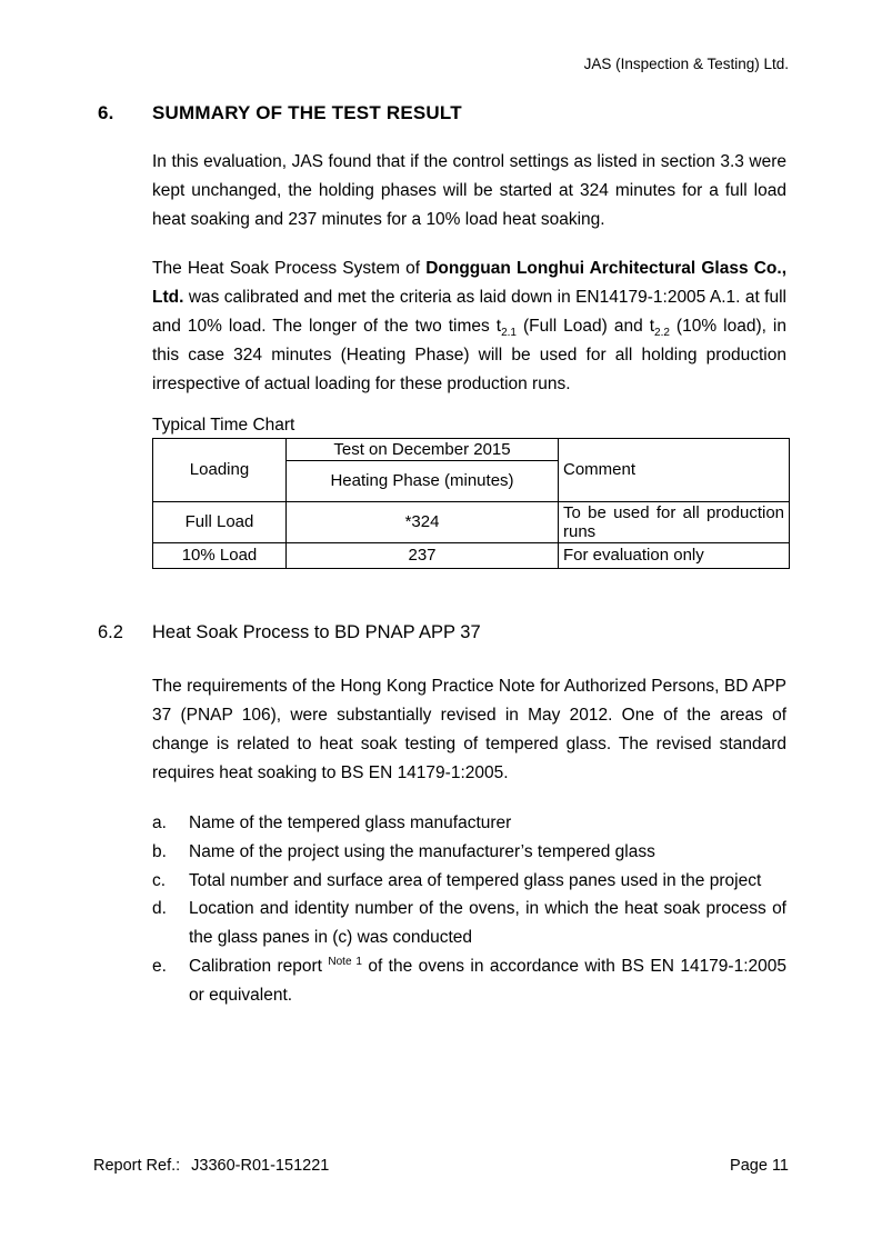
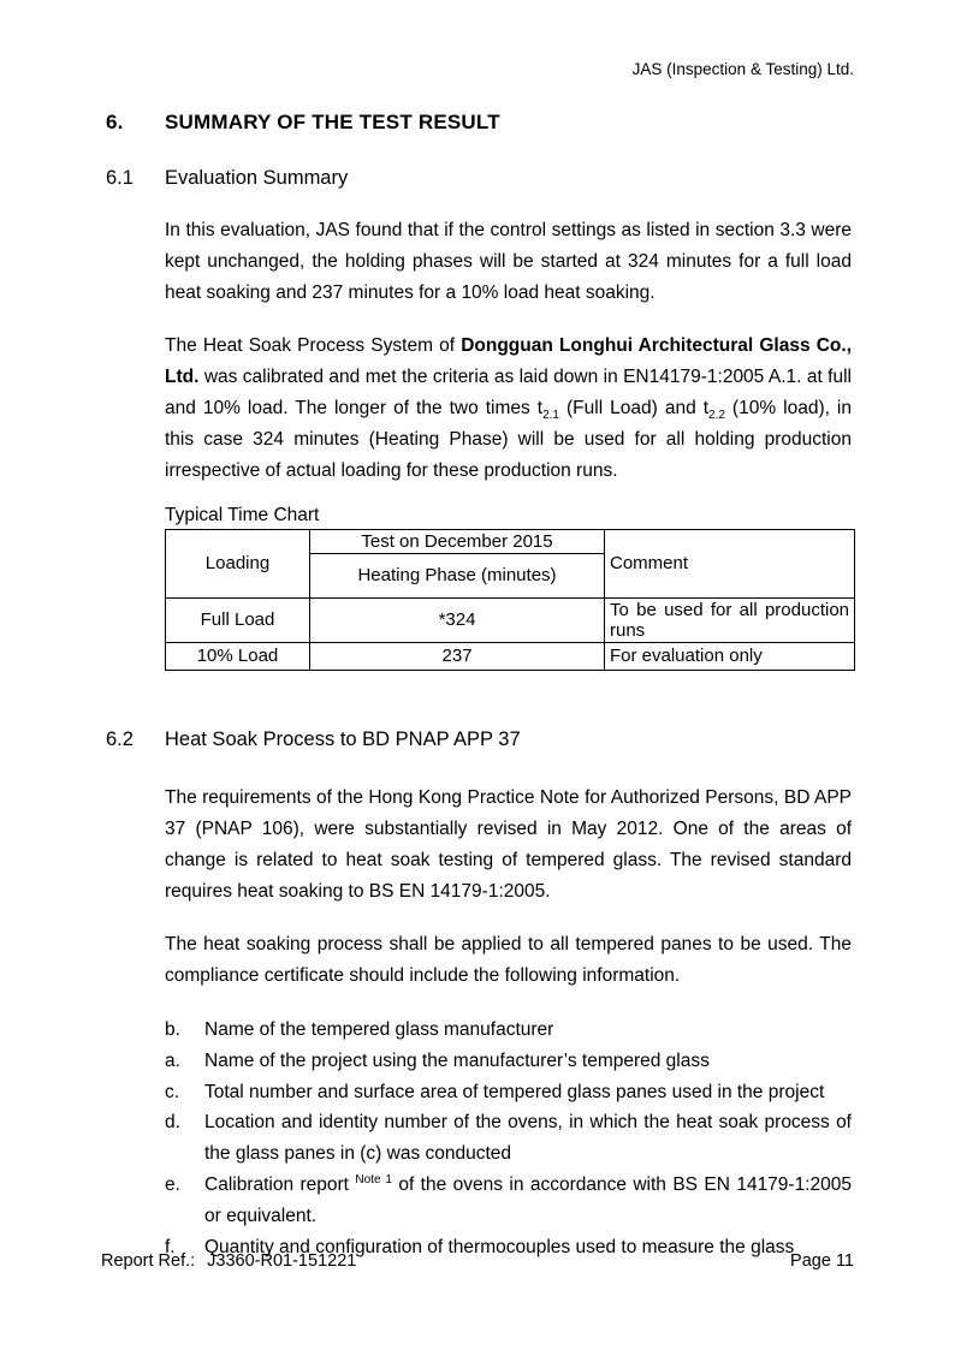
  JAS (Inspection & Testing) Ltd.
  6.
  SUMMARY OF THE TEST RESULT
+ 6.1
+ Evaluation Summary
  In this evaluation, JAS found that if the control settings as listed in section 3.3 were kept unchanged, the holding phases will be started at 324 minutes for a full load heat soaking and 237 minutes for a 10% load heat soaking.
  The Heat Soak Process System of Dongguan Longhui Architectural Glass Co., Ltd. was calibrated and met the criteria as laid down in EN14179-1:2005 A.1. at full and 10% load. The longer of the two times t2.1 (Full Load) and t2.2 (10% load), in this case 324 minutes (Heating Phase) will be used for all holding production irrespective of actual loading for these production runs.
  Typical Time Chart
  Loading	Test on December 2015	Comment
  Heating Phase (minutes)
  Full Load	*324	To be used for all production runs
  10% Load	237	For evaluation only
  6.2
  Heat Soak Process to BD PNAP APP 37
  The requirements of the Hong Kong Practice Note for Authorized Persons, BD APP 37 (PNAP 106), were substantially revised in May 2012. One of the areas of change is related to heat soak testing of tempered glass. The revised standard requires heat soaking to BS EN 14179-1:2005.
+ The heat soaking process shall be applied to all tempered panes to be used. The compliance certificate should include the following information.
- a.
+ b.
  Name of the tempered glass manufacturer
- b.
+ a.
  Name of the project using the manufacturer’s tempered glass
  c.
  Total number and surface area of tempered glass panes used in the project
  d.
  Location and identity number of the ovens, in which the heat soak process of the glass panes in (c) was conducted
  e.
  Calibration report Note 1 of the ovens in accordance with BS EN 14179-1:2005 or equivalent.
+ f.
+ Quantity and configuration of thermocouples used to measure the glass
  Report Ref.:
  J3360-R01-151221
  Page 11
